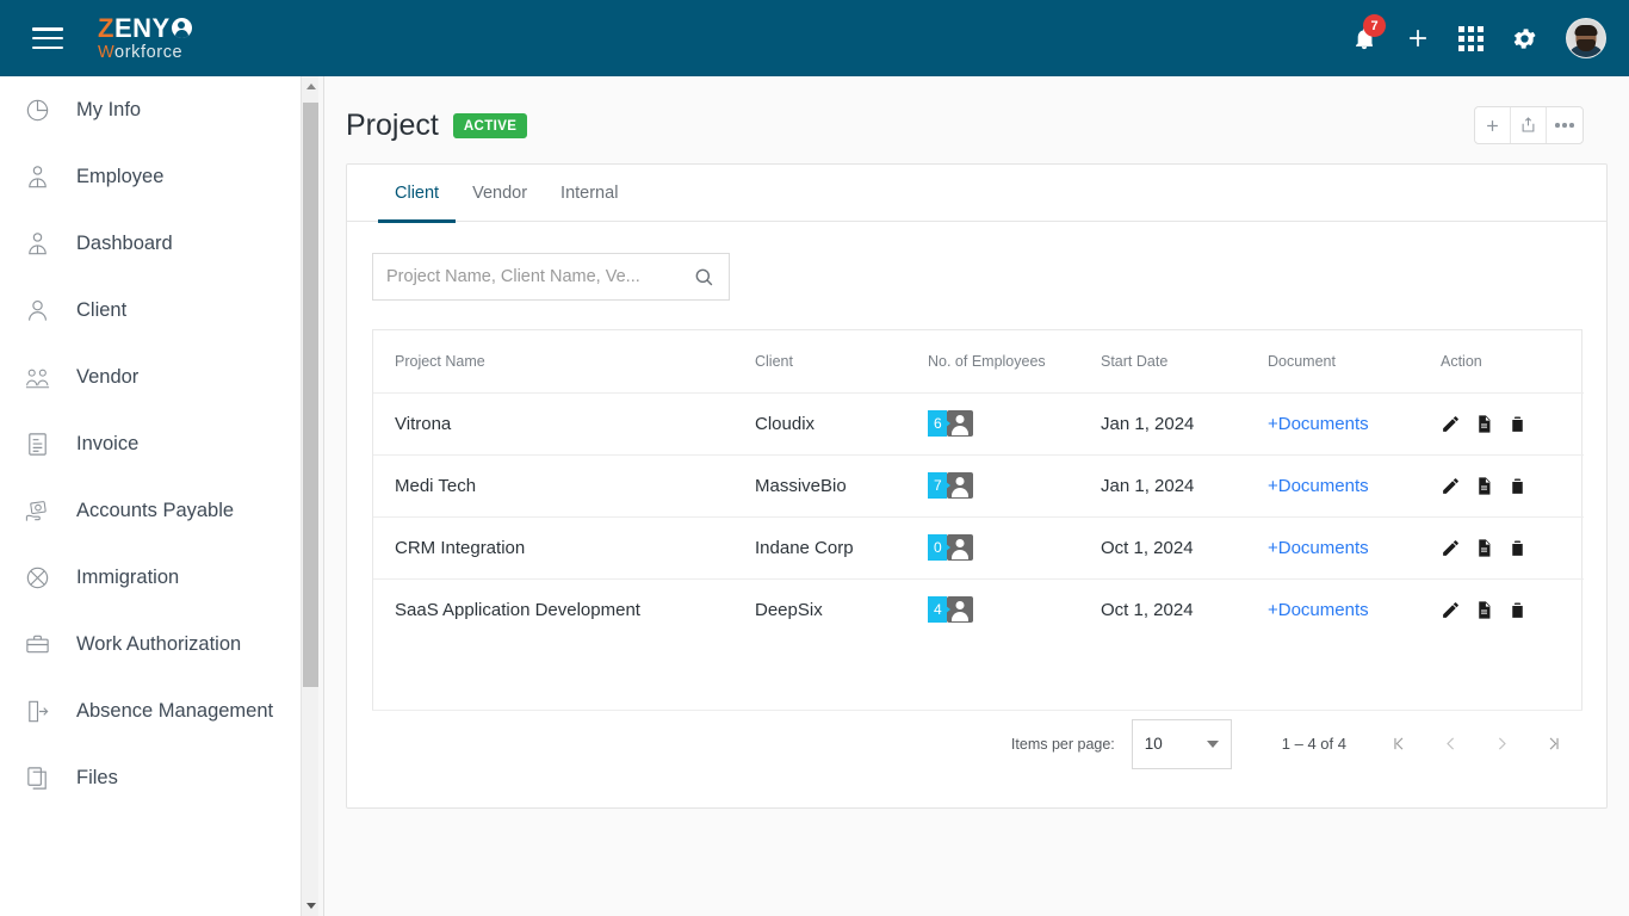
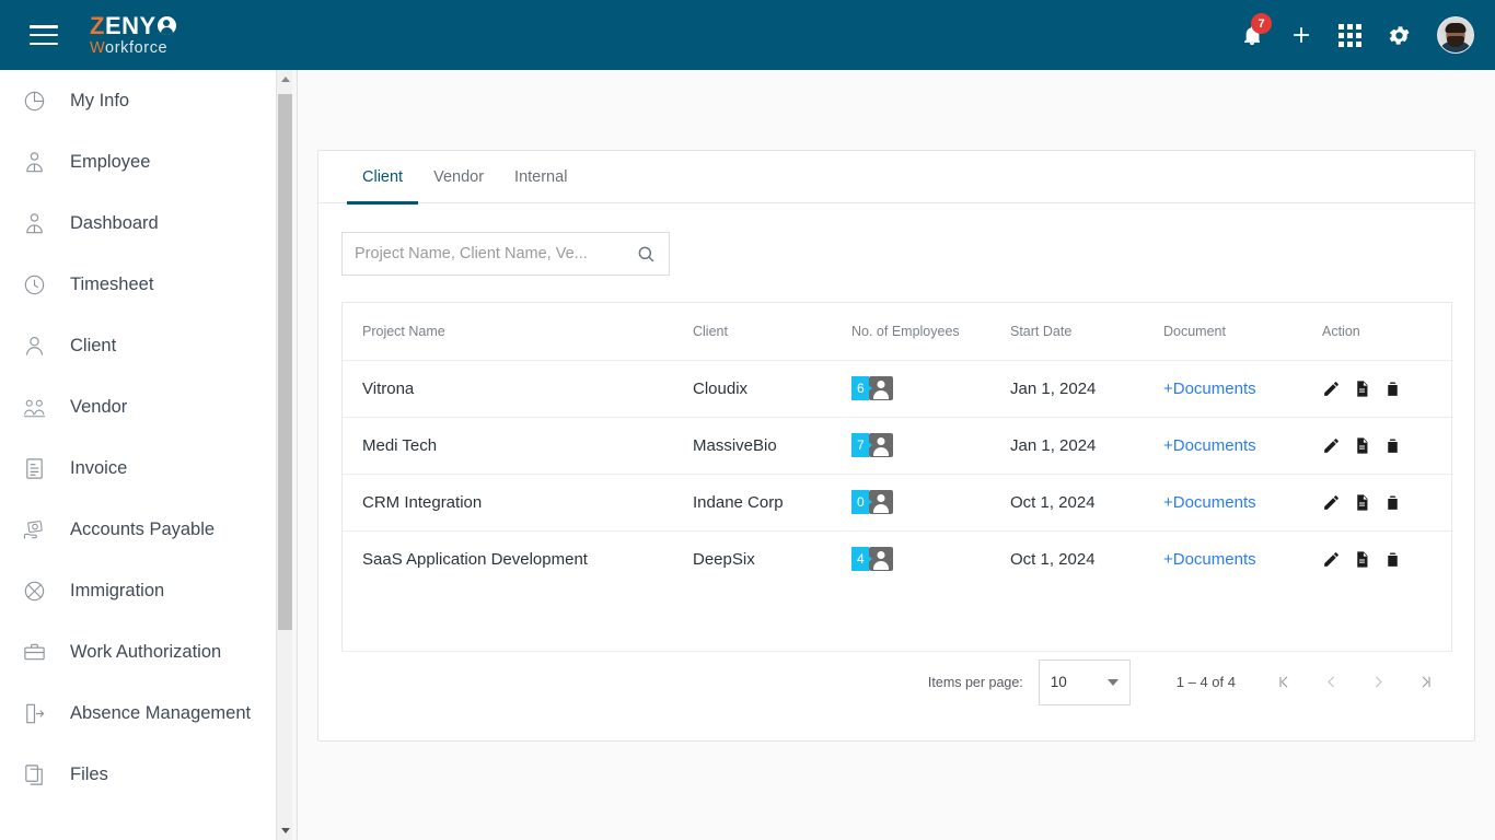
  Z
  ENY
  Workforce
  7
  My Info
  Employee
  Dashboard
+ Timesheet
  Client
  Vendor
  Invoice
  Accounts Payable
  Immigration
  Work Authorization
  Absence Management
  Files
- Project
- ACTIVE
  Client
  Vendor
  Internal
  Project Name, Client Name, Ve...
  Project Name	Client	No. of Employees	Start Date	Document	Action
  Vitrona	Cloudix	6	Jan 1, 2024	+Documents
  Medi Tech	MassiveBio	7	Jan 1, 2024	+Documents
  CRM Integration	Indane Corp	0	Oct 1, 2024	+Documents
  SaaS Application Development	DeepSix	4	Oct 1, 2024	+Documents
  Items per page:
  10
  1 – 4 of 4
